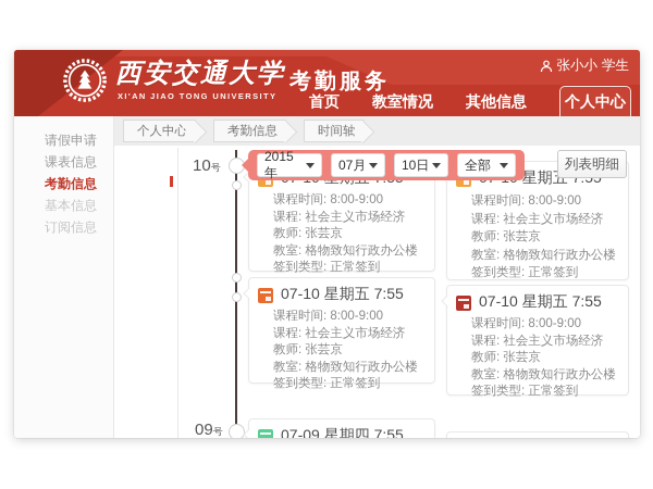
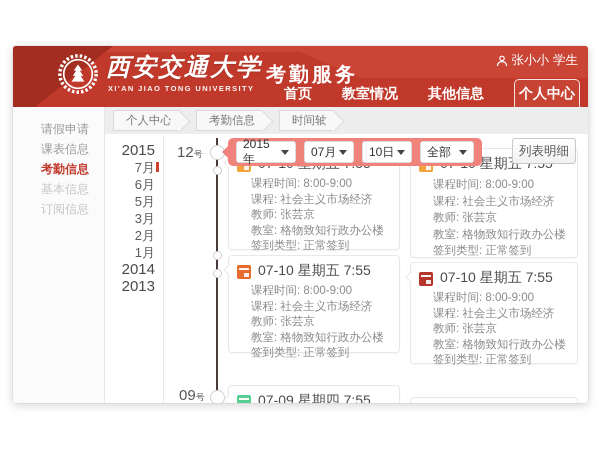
  西安交通大学
  XI'AN JIAO TONG UNIVERSITY
  考勤服务
  张小小
  学生
  首页
  教室情况
  其他信息
  个人中心
  个人中心
  考勤信息
  时间轴
  请假申请
  课表信息
  考勤信息
  基本信息
  订阅信息
+ 2015
+ 7月
+ 6月
+ 5月
+ 3月
+ 2月
+ 1月
+ 2014
+ 2013
- 10号
+ 12号
  09号
  课程时间: 8:00-9:00
  课程: 社会主义市场经济
  教师: 张芸京
  教室: 格物致知行政办公楼
  签到类型: 正常签到
  课程时间: 8:00-9:00
  课程: 社会主义市场经济
  教师: 张芸京
  教室: 格物致知行政办公楼
  签到类型: 正常签到
  07-10 星期五 7:55
  课程时间: 8:00-9:00
  课程: 社会主义市场经济
  教师: 张芸京
  教室: 格物致知行政办公楼
  签到类型: 正常签到
  07-10 星期五 7:55
  课程时间: 8:00-9:00
  课程: 社会主义市场经济
  教师: 张芸京
  教室: 格物致知行政办公楼
  签到类型: 正常签到
  07-09 星期四 7:55
  2015年
  07月
  10日
  全部
  列表明细
